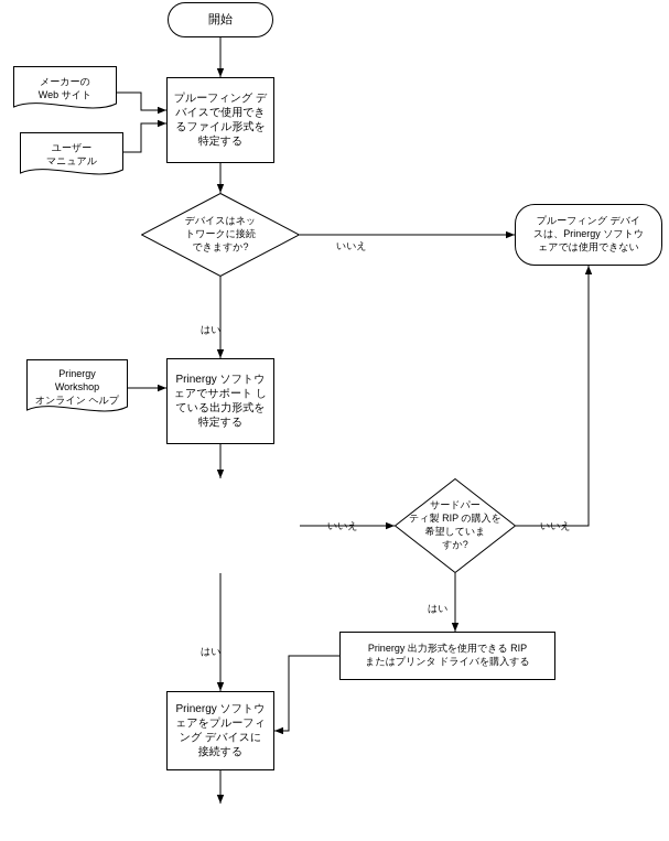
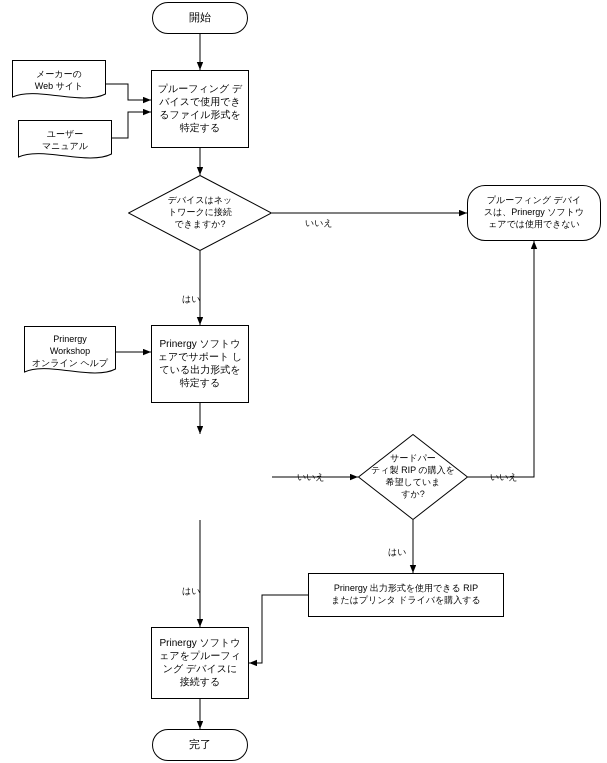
  開始
  メーカーの
  Web サイト
  ユーザー
  マニュアル
  プルーフィング デ
  バイスで使用でき
  るファイル形式を
  特定する
  デバイスはネッ
  トワークに接続
  できますか?
  プルーフィング デバイ
  スは、Prinergy ソフトウ
  ェアでは使用できない
  Prinergy
  Workshop
  オンライン ヘルプ
  Prinergy ソフトウ
  ェアでサポート し
  ている出力形式を
  特定する
  サードパー
  ティ製 RIP の購入を
  希望していま
  すか?
  Prinergy 出力形式を使用できる RIP
  またはプリンタ ドライバを購入する
  Prinergy ソフトウ
  ェアをプルーフィ
  ング デバイスに
  接続する
+ 完了
  いいえ
  はい
  いいえ
  いいえ
  はい
  はい
